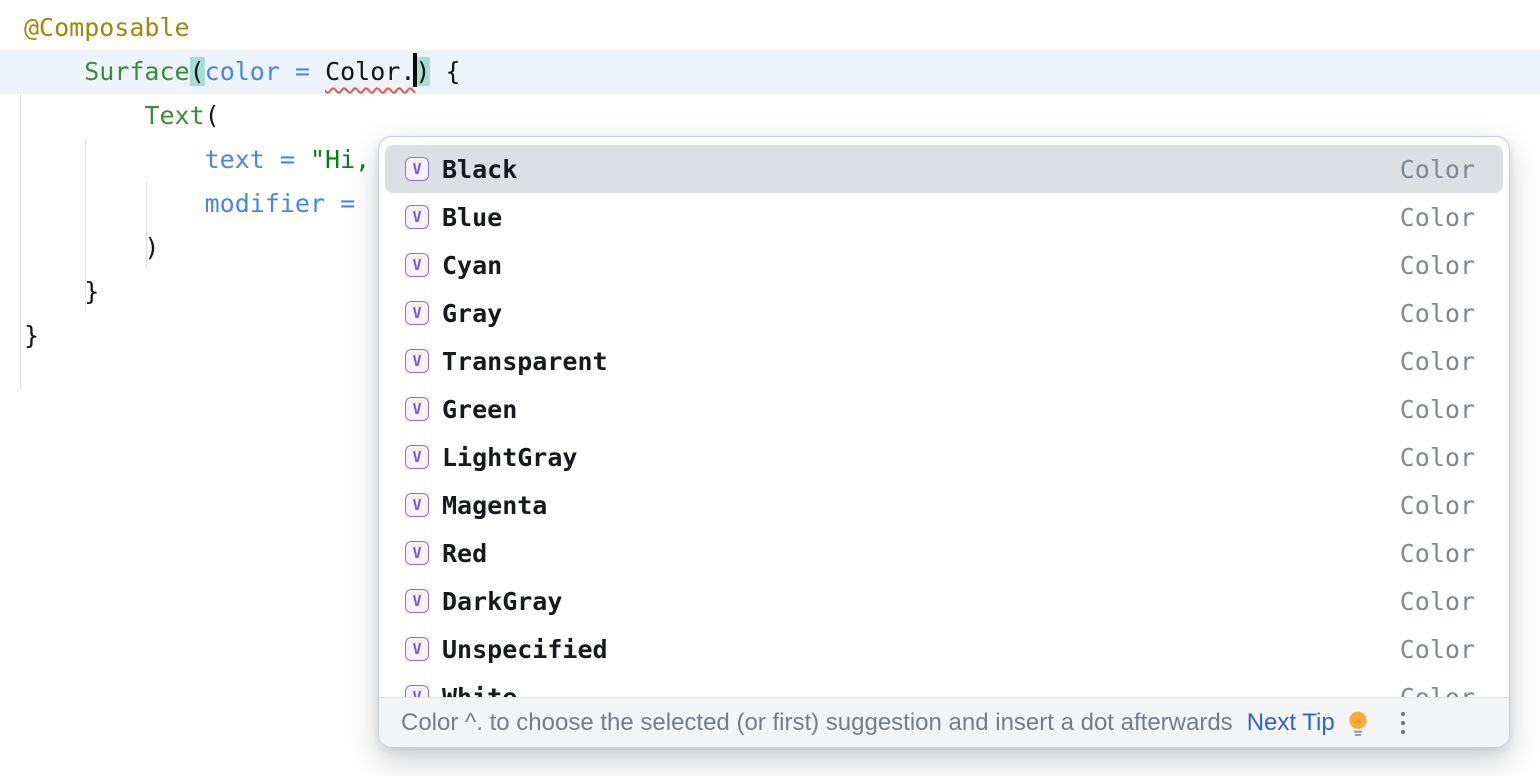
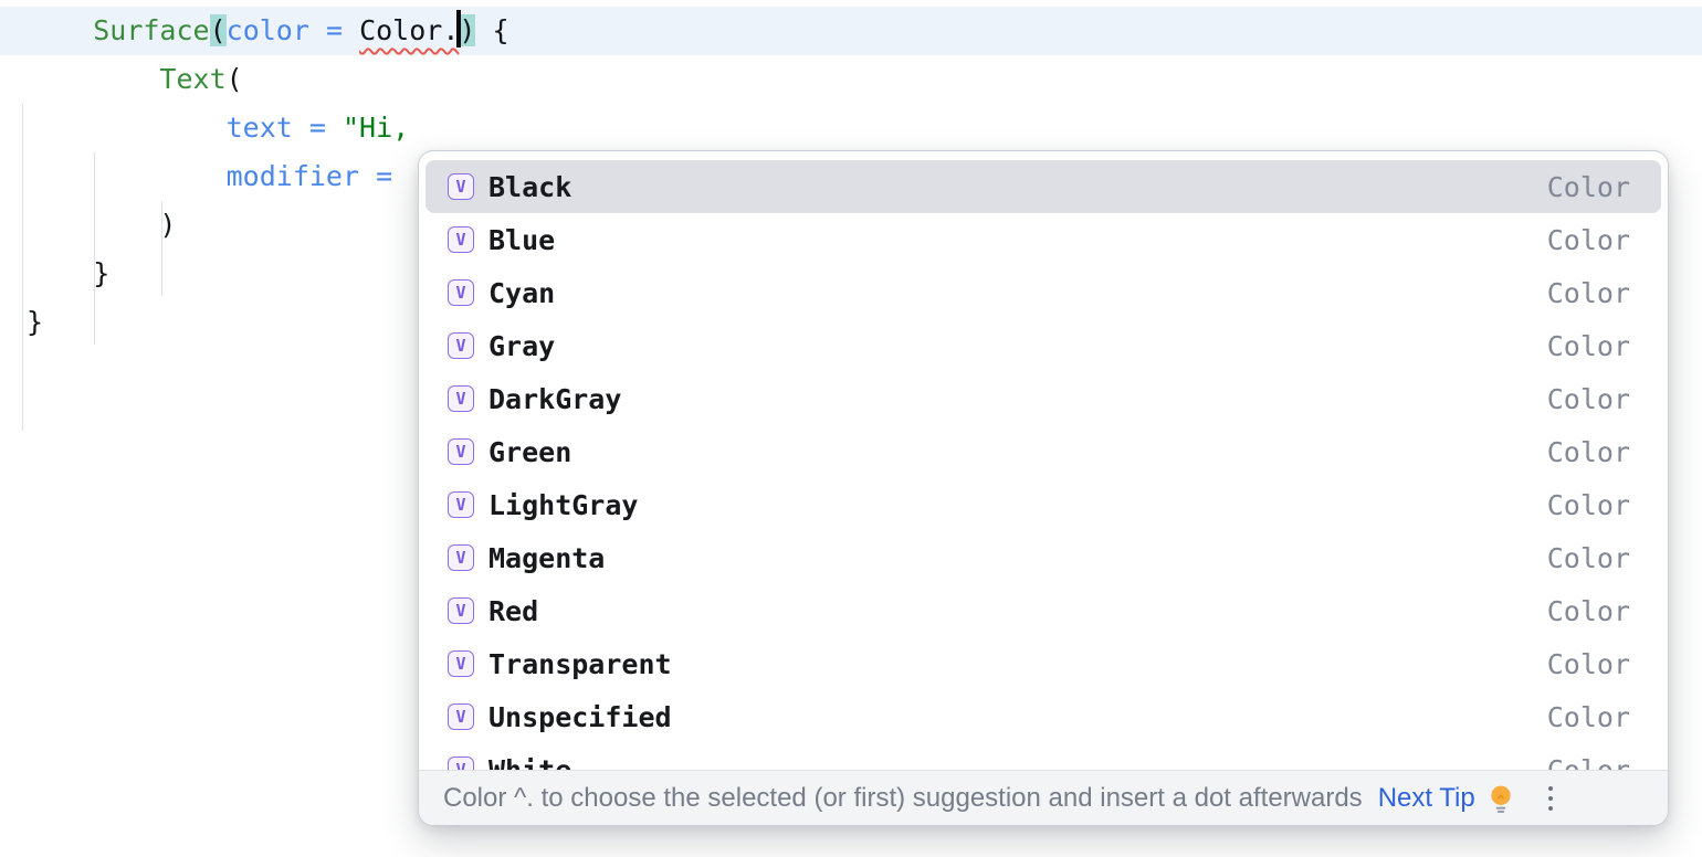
- @Composable
  Surface(color = Color.) {
  Text(
  text = "Hi,
  modifier =
  )
  }
  }
  V
  Black
  Color
  V
  Blue
  Color
  V
  Cyan
  Color
  V
  Gray
  Color
  V
- Transparent
+ DarkGray
  Color
  V
  Green
  Color
  V
  LightGray
  Color
  V
  Magenta
  Color
  V
  Red
  Color
  V
- DarkGray
+ Transparent
  Color
  V
  Unspecified
  Color
  Color ^. to choose the selected (or first) suggestion and insert a dot afterwards
  Next Tip
